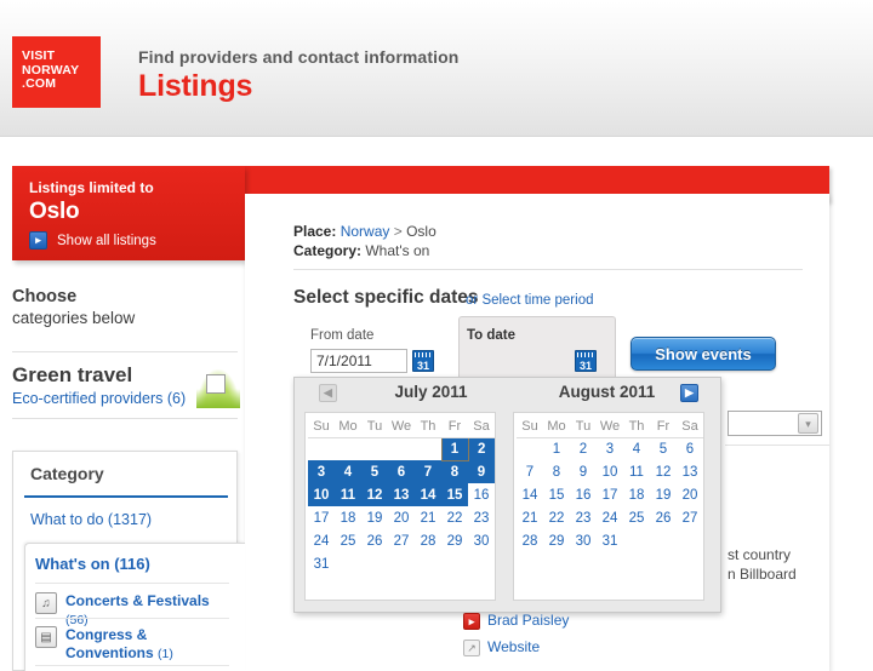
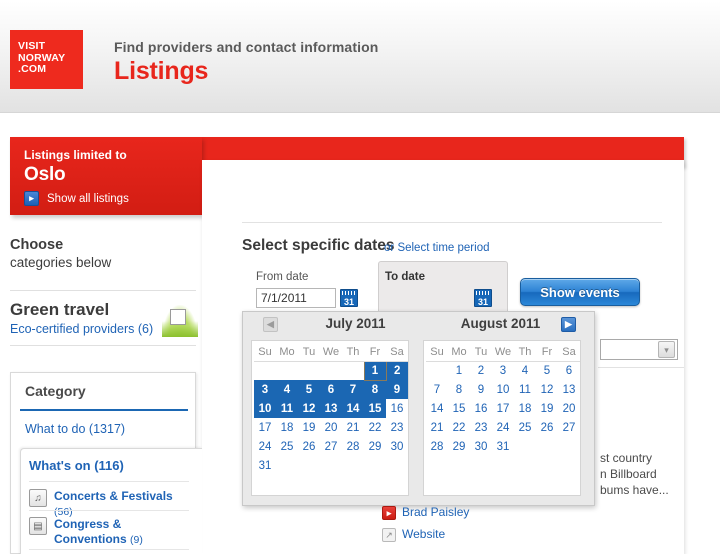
  VISIT
  NORWAY
  .COM
  Find providers and contact information
  Listings
  Listings limited to
  Oslo
  ▸
  Show all listings
- Place: Norway > Oslo
- Category: What's on
  Select specific dates
  or Select time period
  ▾
  st country
  n Billboard
+ bums have...
  From date
  To date
  7/1/2011
  31
  31
  Show events
  ◀
  July 2011
  August 2011
  ▶
  Su	Mo	Tu	We	Th	Fr	Sa
  					1	2
  3	4	5	6	7	8	9
  10	11	12	13	14	15	16
  17	18	19	20	21	22	23
  24	25	26	27	28	29	30
  31
  Su	Mo	Tu	We	Th	Fr	Sa
  	1	2	3	4	5	6
  7	8	9	10	11	12	13
  14	15	16	17	18	19	20
  21	22	23	24	25	26	27
  28	29	30	31
  Choose
  categories below
  Green travel
  Eco-certified providers (6)
  Category
  What to do (1317)
  What's on (116)
  ♫
  Concerts & Festivals (56)
  ▤
- Congress & Conventions (1)
+ Congress & Conventions (9)
  ▸
  Brad Paisley
  ↗
  Website
